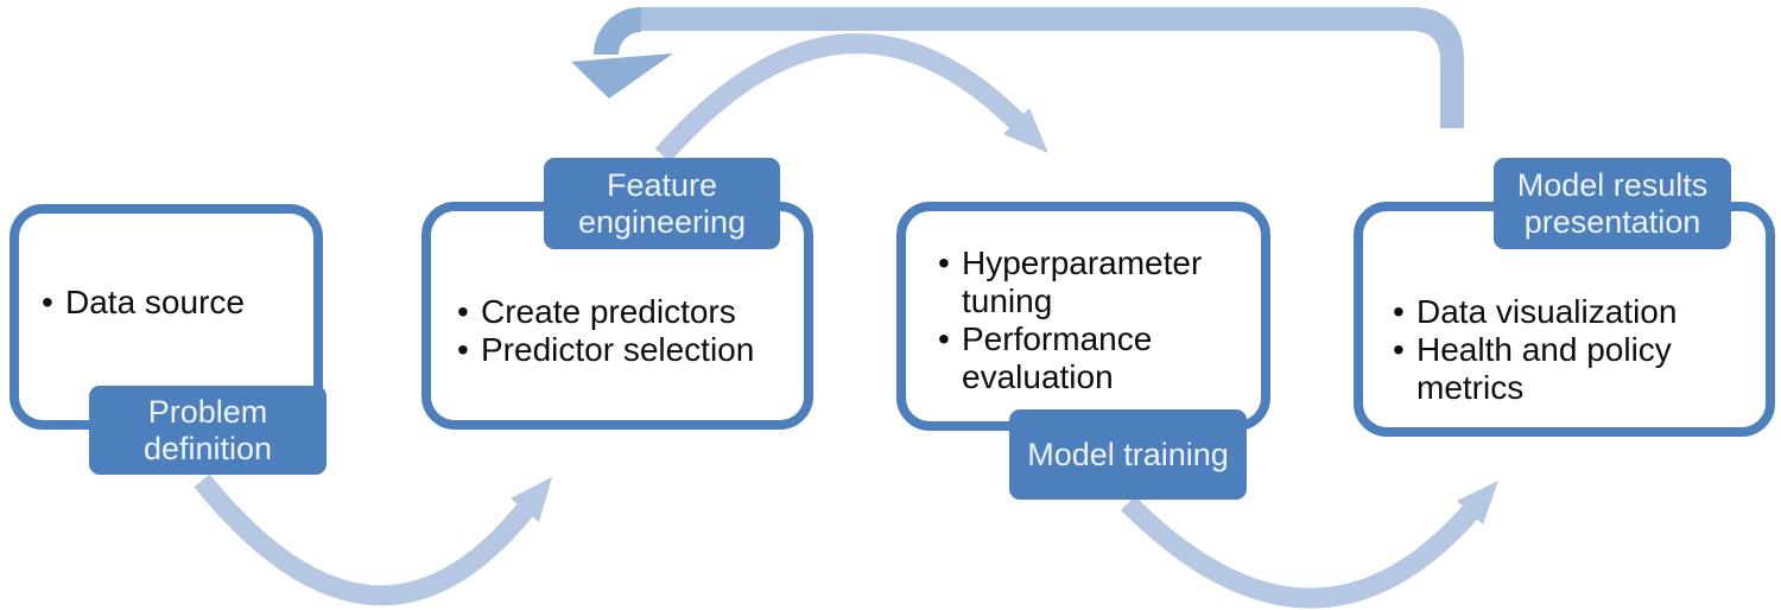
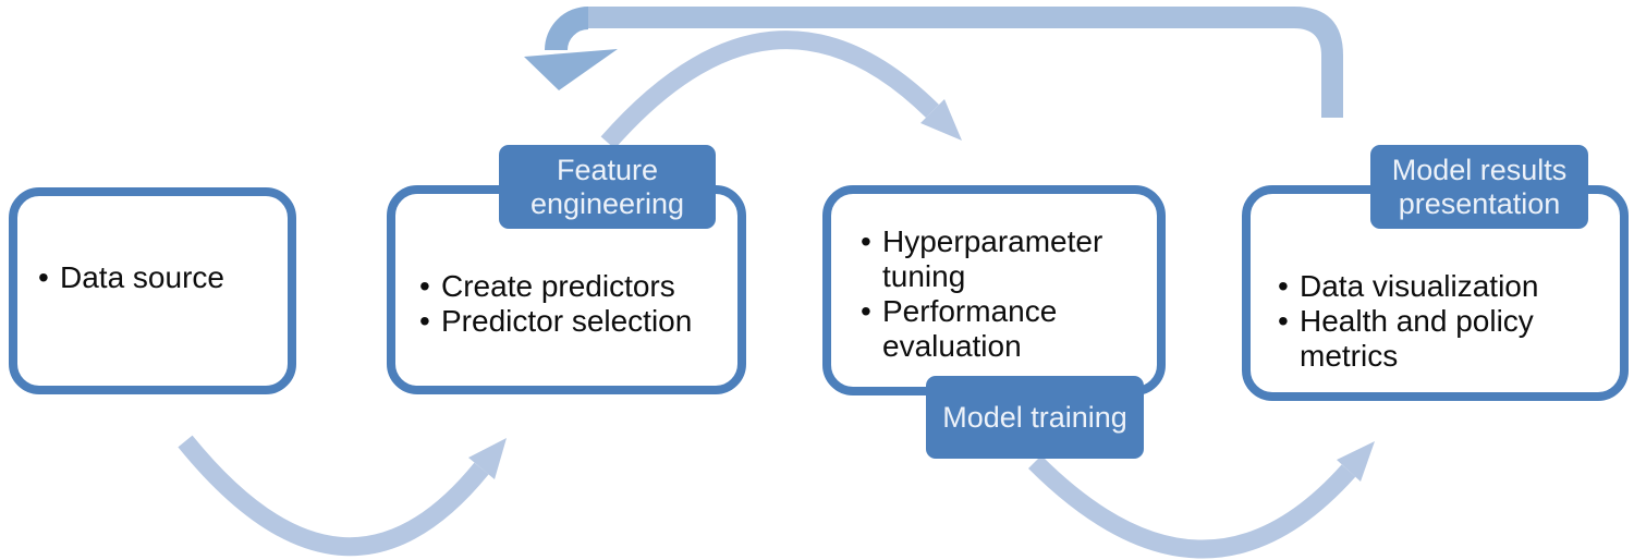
  •
  Data source
- Problem definition
  •
  Create predictors
  •
  Predictor selection
  Feature engineering
  •
  Hyperparameter tuning
  •
  Performance evaluation
  Model training
  •
  Data visualization
  •
  Health and policy metrics
  Model results presentation
